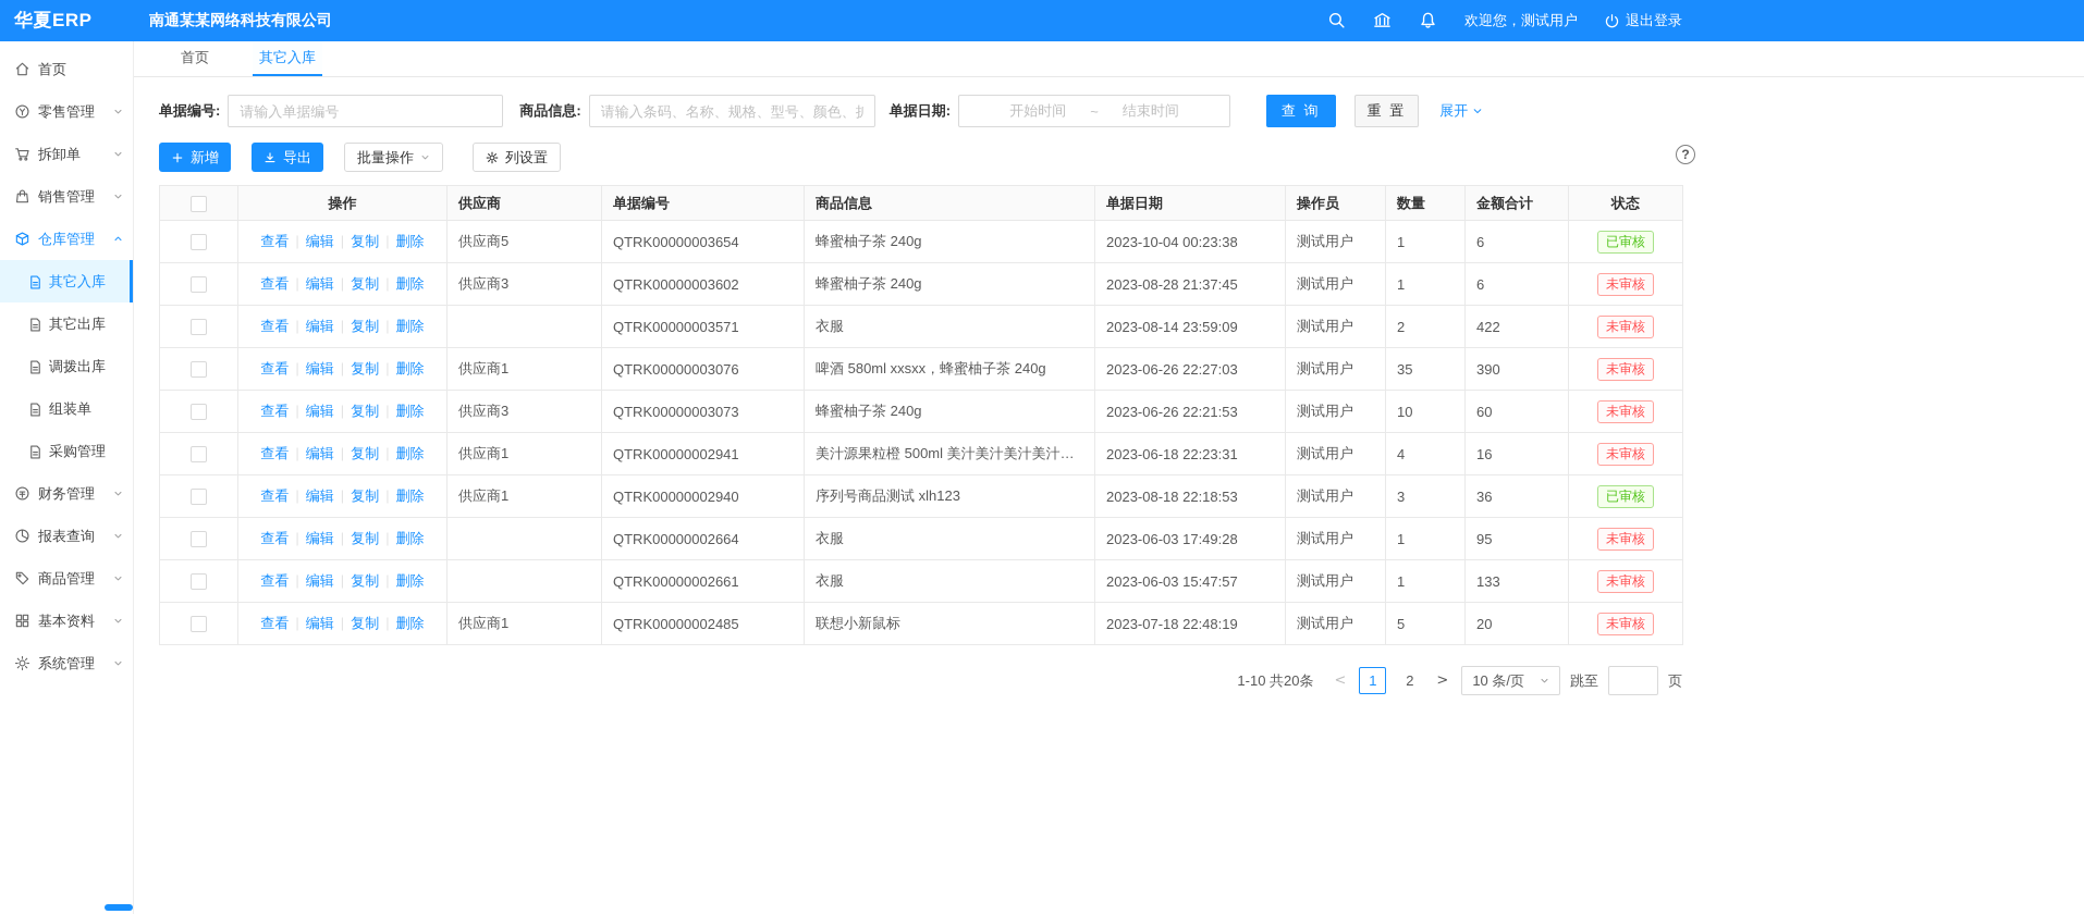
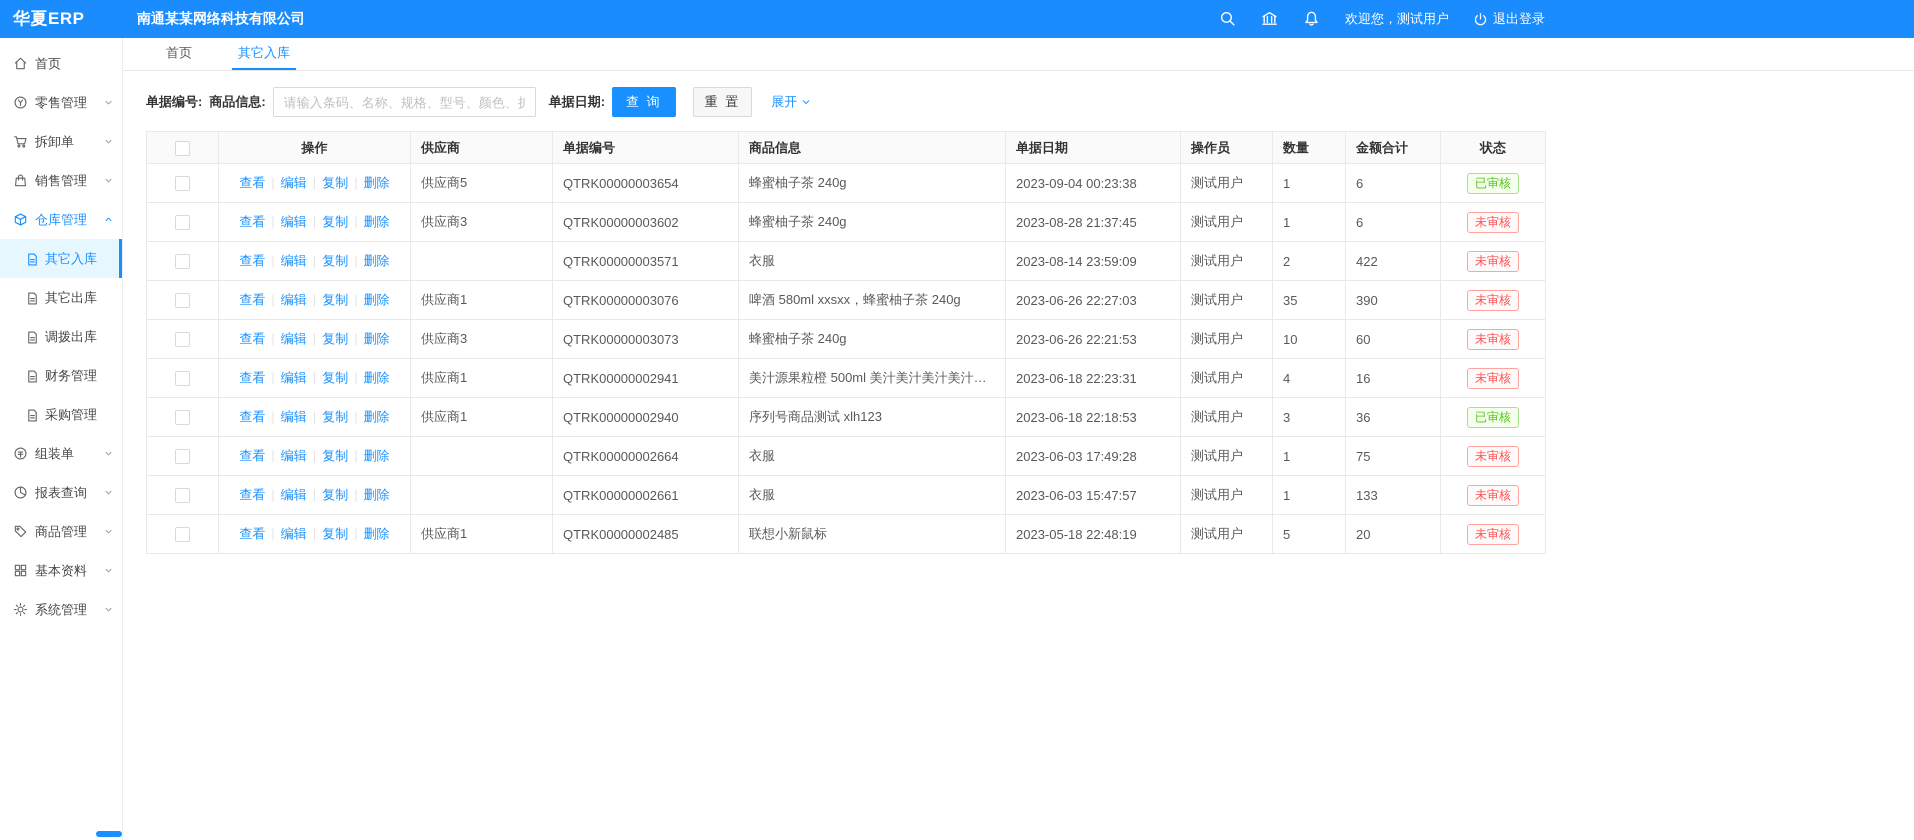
  华夏ERP
  南通某某网络科技有限公司
  欢迎您，测试用户
  退出登录
  首页
  零售管理
  拆卸单
  销售管理
  仓库管理
  其它入库
  其它出库
  调拨出库
- 组装单
+ 财务管理
  采购管理
- 财务管理
+ 组装单
  报表查询
  商品管理
  基本资料
  系统管理
  首页
  其它入库
  单据编号:
- 请输入单据编号
  商品信息:
  请输入条码、名称、规格、型号、颜色、扩
  单据日期:
- 开始时间
- ~
- 结束时间
  查 询
  重 置
  展开
- 新增
- 导出
- 批量操作
- 列设置
  	操作	供应商	单据编号	商品信息	单据日期	操作员	数量	金额合计	状态
- 	查看 编辑 | 复制 删除	供应商5	QTRK00000003654	蜂蜜柚子茶 240g	2023-10-04 00:23:38	测试用户	1	6	已审核
+ 	查看 编辑 | 复制 删除	供应商5	QTRK00000003654	蜂蜜柚子茶 240g	2023-09-04 00:23:38	测试用户	1	6	已审核
  	查看 编辑 | 复制 删除	供应商3	QTRK00000003602	蜂蜜柚子茶 240g	2023-08-28 21:37:45	测试用户	1	6	未审核
  	查看 编辑 | 复制 删除		QTRK00000003571	衣服	2023-08-14 23:59:09	测试用户	2	422	未审核
  	查看 编辑 | 复制 删除	供应商1	QTRK00000003076	啤酒 580ml xxsxx，蜂蜜柚子茶 240g	2023-06-26 22:27:03	测试用户	35	390	未审核
  	查看 编辑 | 复制 删除	供应商3	QTRK00000003073	蜂蜜柚子茶 240g	2023-06-26 22:21:53	测试用户	10	60	未审核
  	查看 编辑 | 复制 删除	供应商1	QTRK00000002941	美汁源果粒橙 500ml 美汁美汁美汁美汁美汁	2023-06-18 22:23:31	测试用户	4	16	未审核
- 	查看 编辑 | 复制 删除	供应商1	QTRK00000002940	序列号商品测试 xlh123	2023-08-18 22:18:53	测试用户	3	36	已审核
+ 	查看 编辑 | 复制 删除	供应商1	QTRK00000002940	序列号商品测试 xlh123	2023-06-18 22:18:53	测试用户	3	36	已审核
- 	查看 编辑 | 复制 删除		QTRK00000002664	衣服	2023-06-03 17:49:28	测试用户	1	95	未审核
+ 	查看 编辑 | 复制 删除		QTRK00000002664	衣服	2023-06-03 17:49:28	测试用户	1	75	未审核
  	查看 编辑 | 复制 删除		QTRK00000002661	衣服	2023-06-03 15:47:57	测试用户	1	133	未审核
- 	查看 编辑 | 复制 删除	供应商1	QTRK00000002485	联想小新鼠标	2023-07-18 22:48:19	测试用户	5	20	未审核
+ 	查看 编辑 | 复制 删除	供应商1	QTRK00000002485	联想小新鼠标	2023-05-18 22:48:19	测试用户	5	20	未审核
- 1-10 共20条
- <
- 1
- 2
- >
- 10 条/页
- 跳至
- 页
